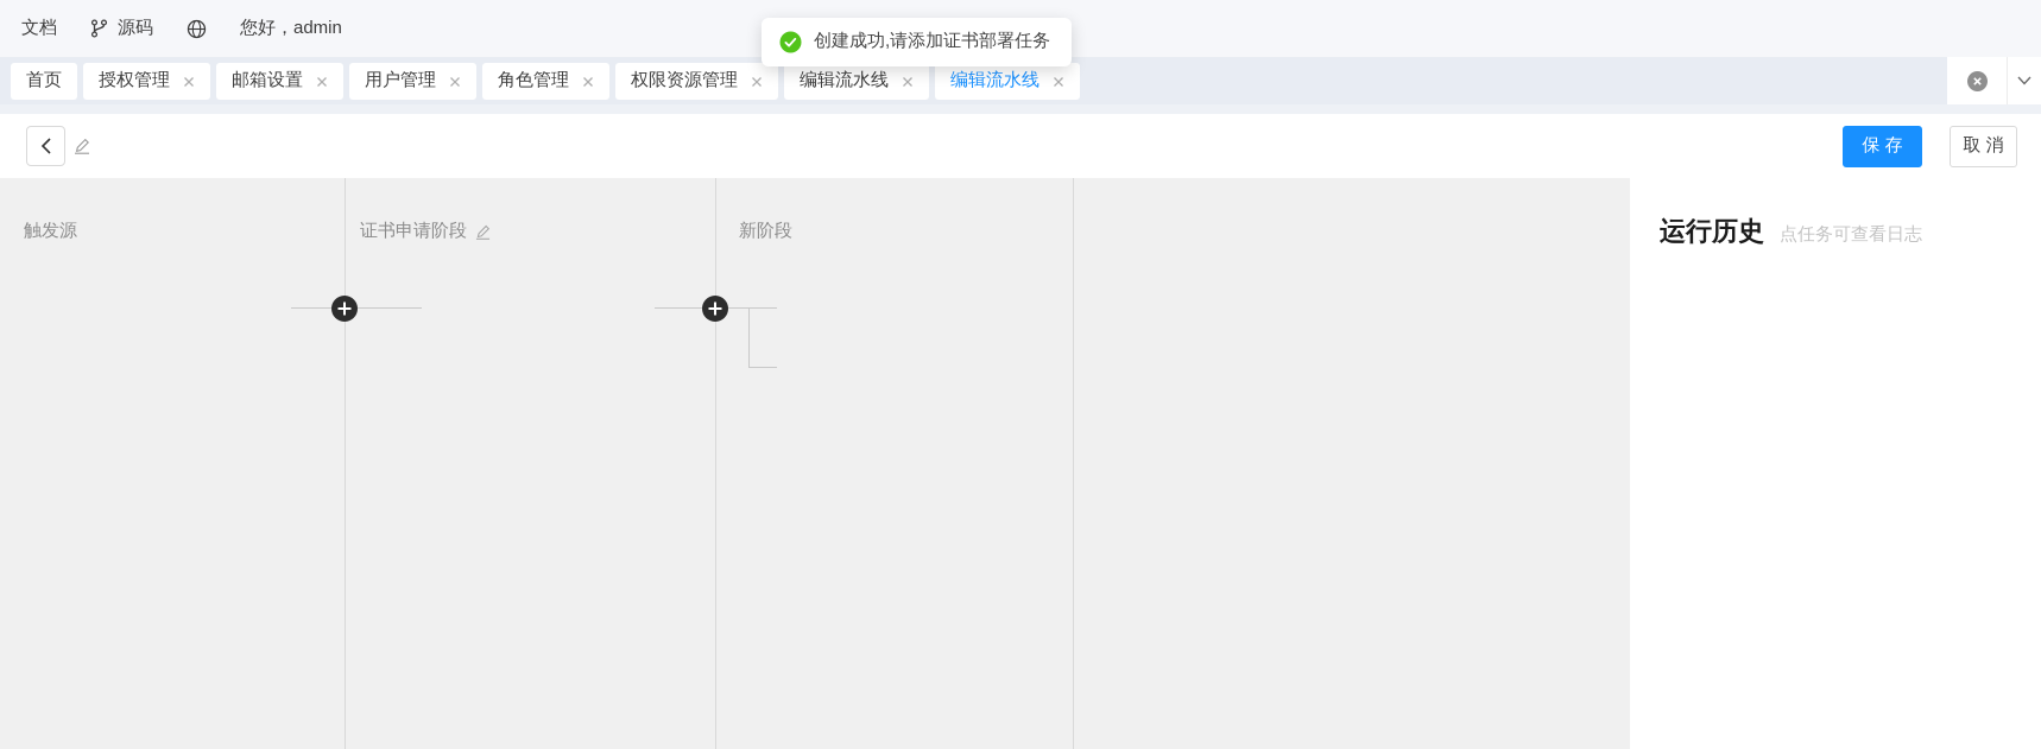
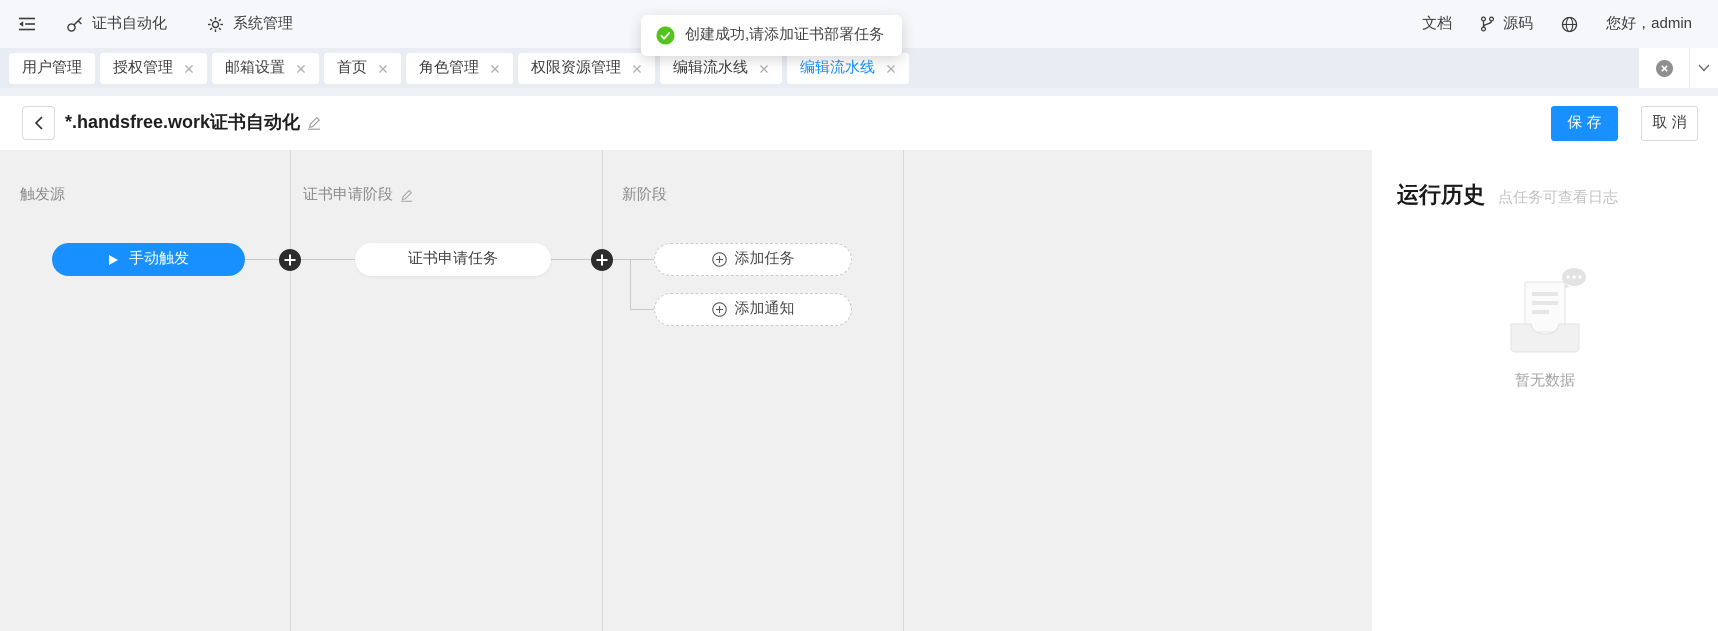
+ 证书自动化
+ 系统管理
  文档
  源码
  您好，admin
  创建成功,请添加证书部署任务
- 首页
+ 用户管理
  授权管理
  邮箱设置
- 用户管理
+ 首页
  角色管理
  权限资源管理
  编辑流水线
  编辑流水线
+ *.handsfree.work证书自动化
  保 存
  取 消
  触发源
  证书申请阶段
  新阶段
+ 手动触发
+ 证书申请任务
+ 添加任务
+ 添加通知
  运行历史
  点任务可查看日志
+ 暂无数据
